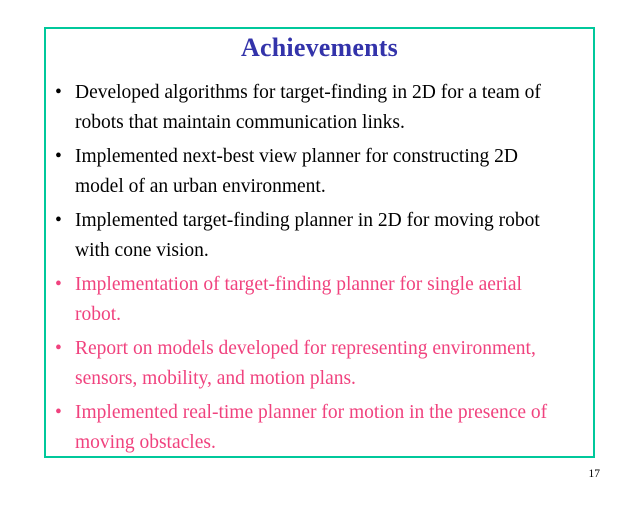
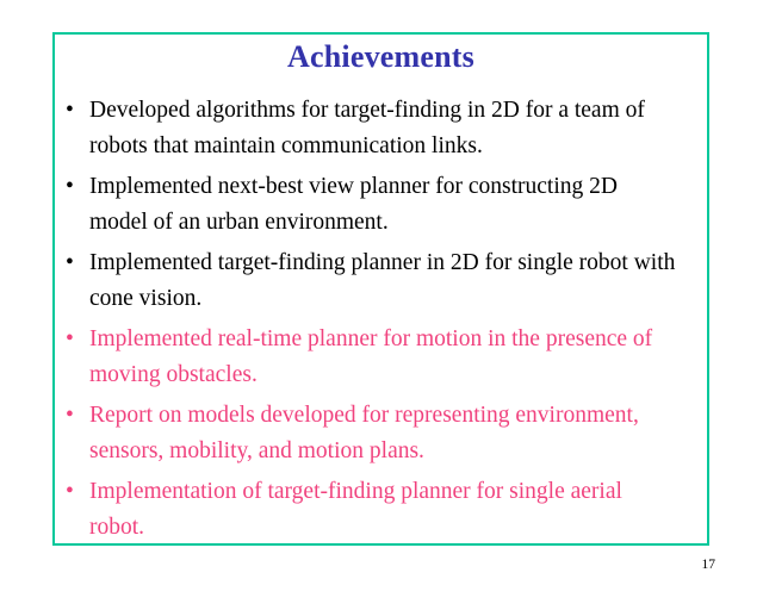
  Achievements
  •
  Developed algorithms for target-finding in 2D for a team of robots that maintain communication links.
  •
  Implemented next-best view planner for constructing 2D model of an urban environment.
  •
- Implemented target-finding planner in 2D for moving robot with cone vision.
+ Implemented target-finding planner in 2D for single robot with cone vision.
  •
- Implementation of target-finding planner for single aerial robot.
+ Implemented real-time planner for motion in the presence of moving obstacles.
  •
  Report on models developed for representing environment, sensors, mobility, and motion plans.
  •
- Implemented real-time planner for motion in the presence of moving obstacles.
+ Implementation of target-finding planner for single aerial robot.
  17
